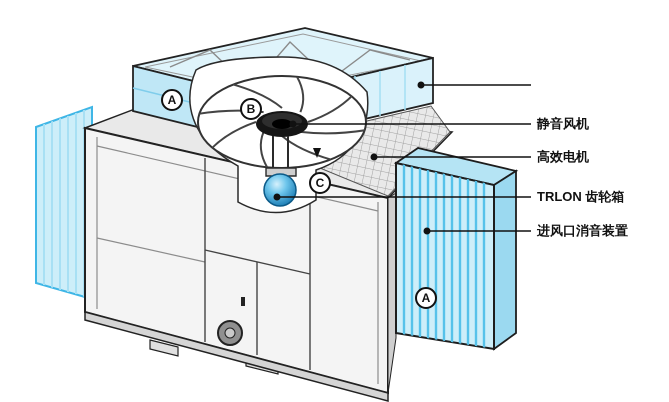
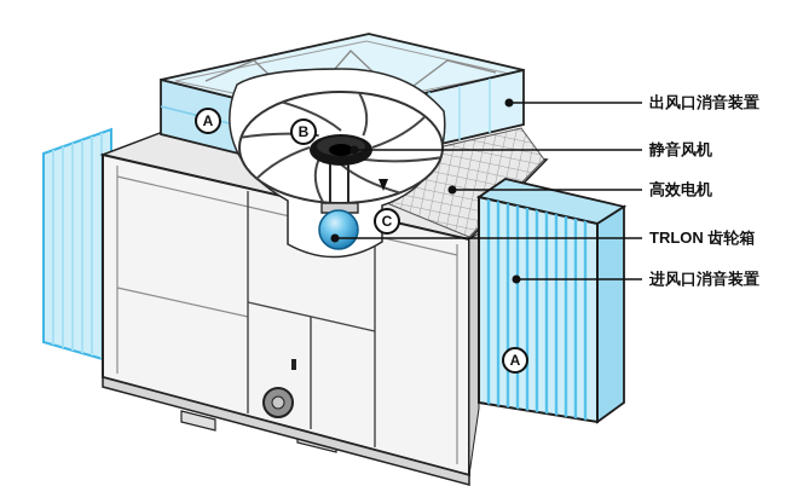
  A
  B
  C
  A
+ 出风口消音装置
  静音风机
  高效电机
  TRLON 齿轮箱
  进风口消音装置
